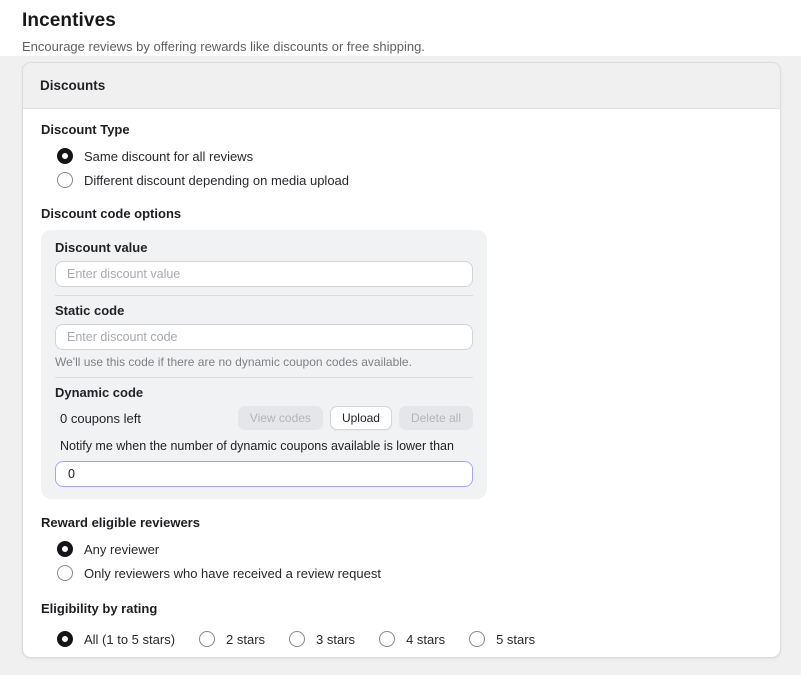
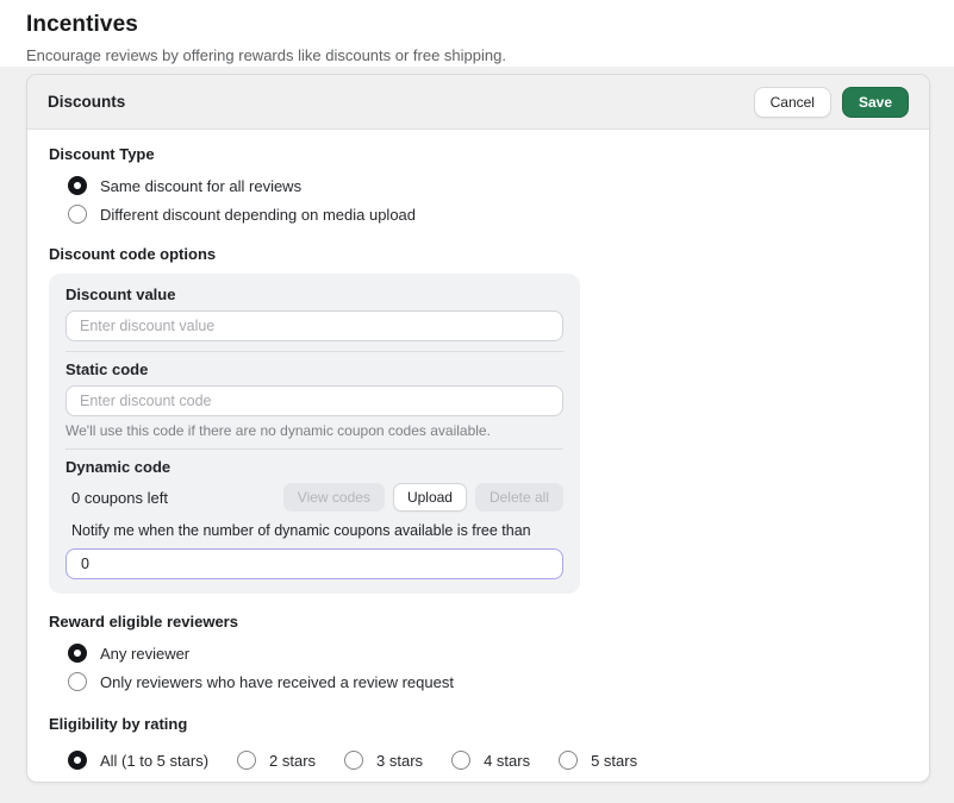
  Incentives
  Encourage reviews by offering rewards like discounts or free shipping.
  Discounts
+ Cancel
+ Save
  Discount Type
  Same discount for all reviews
  Different discount depending on media upload
  Discount code options
  Discount value
  Enter discount value
  Static code
  Enter discount code
  We'll use this code if there are no dynamic coupon codes available.
  Dynamic code
  0 coupons left
  View codes
  Upload
  Delete all
- Notify me when the number of dynamic coupons available is lower than
+ Notify me when the number of dynamic coupons available is free than
  0
  Reward eligible reviewers
  Any reviewer
  Only reviewers who have received a review request
  Eligibility by rating
  All (1 to 5 stars)
  2 stars
  3 stars
  4 stars
  5 stars
